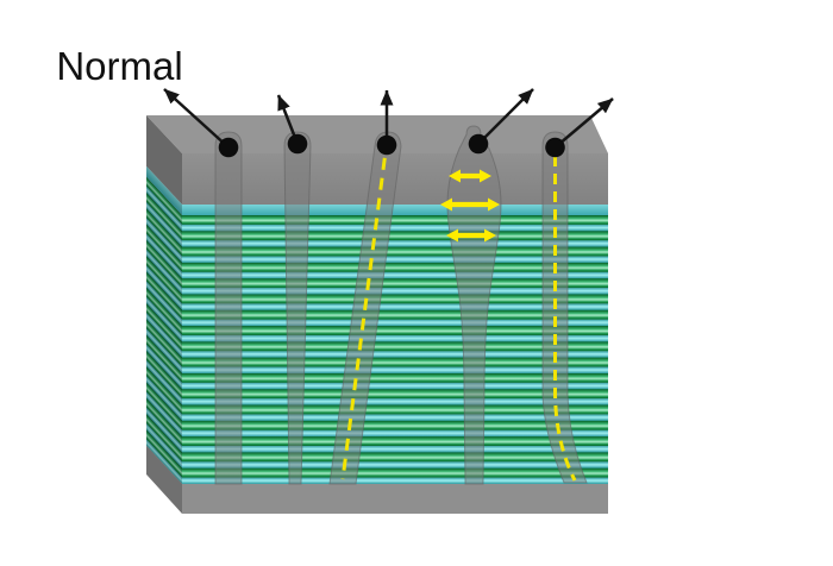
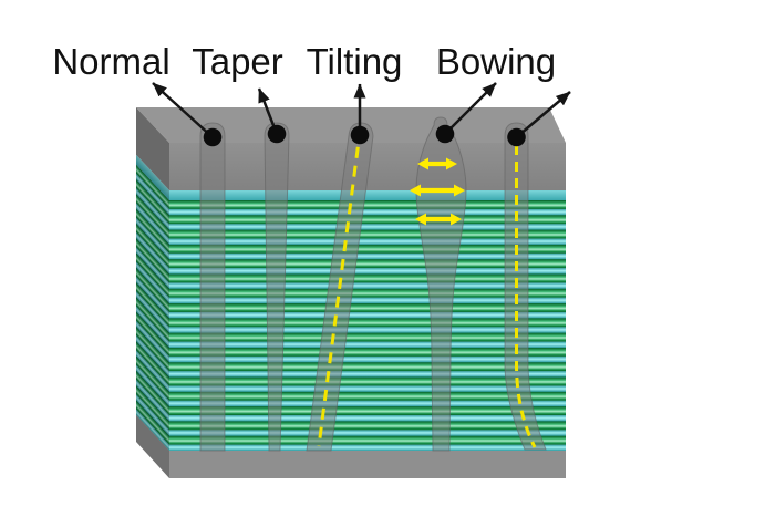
  Normal
+ Taper
+ Tilting
+ Bowing
